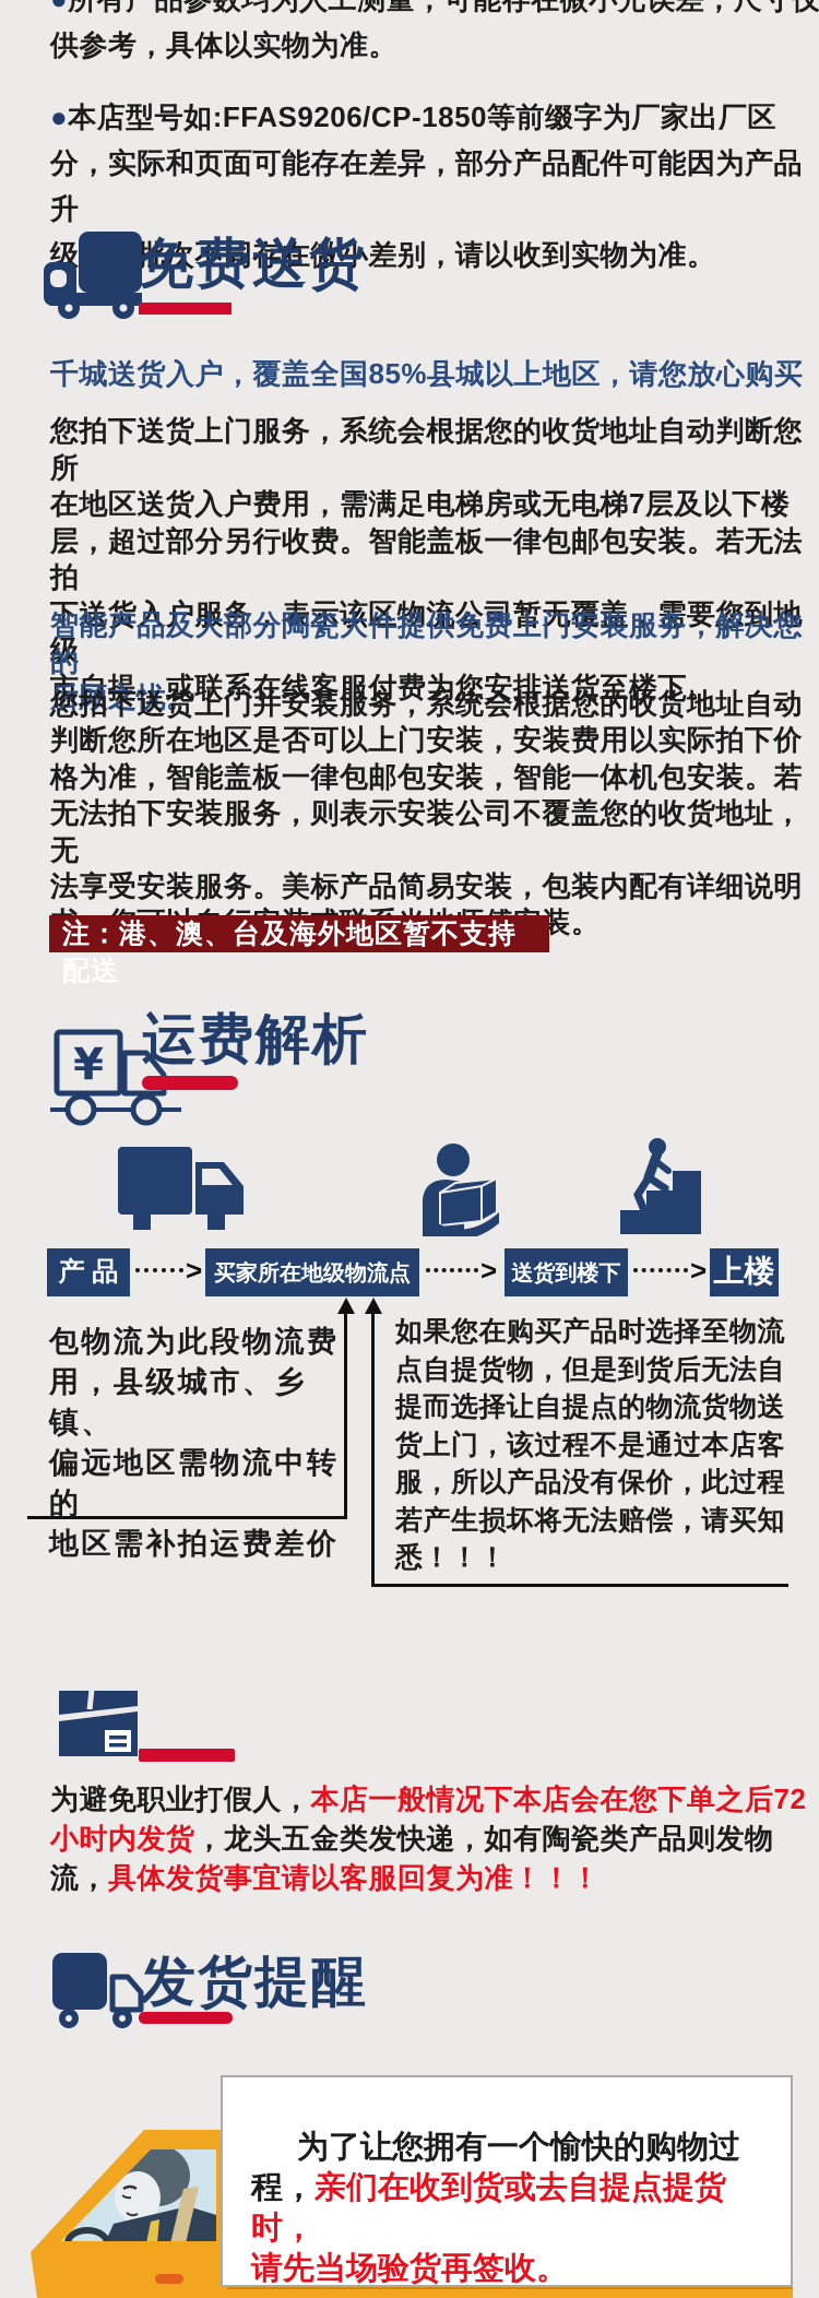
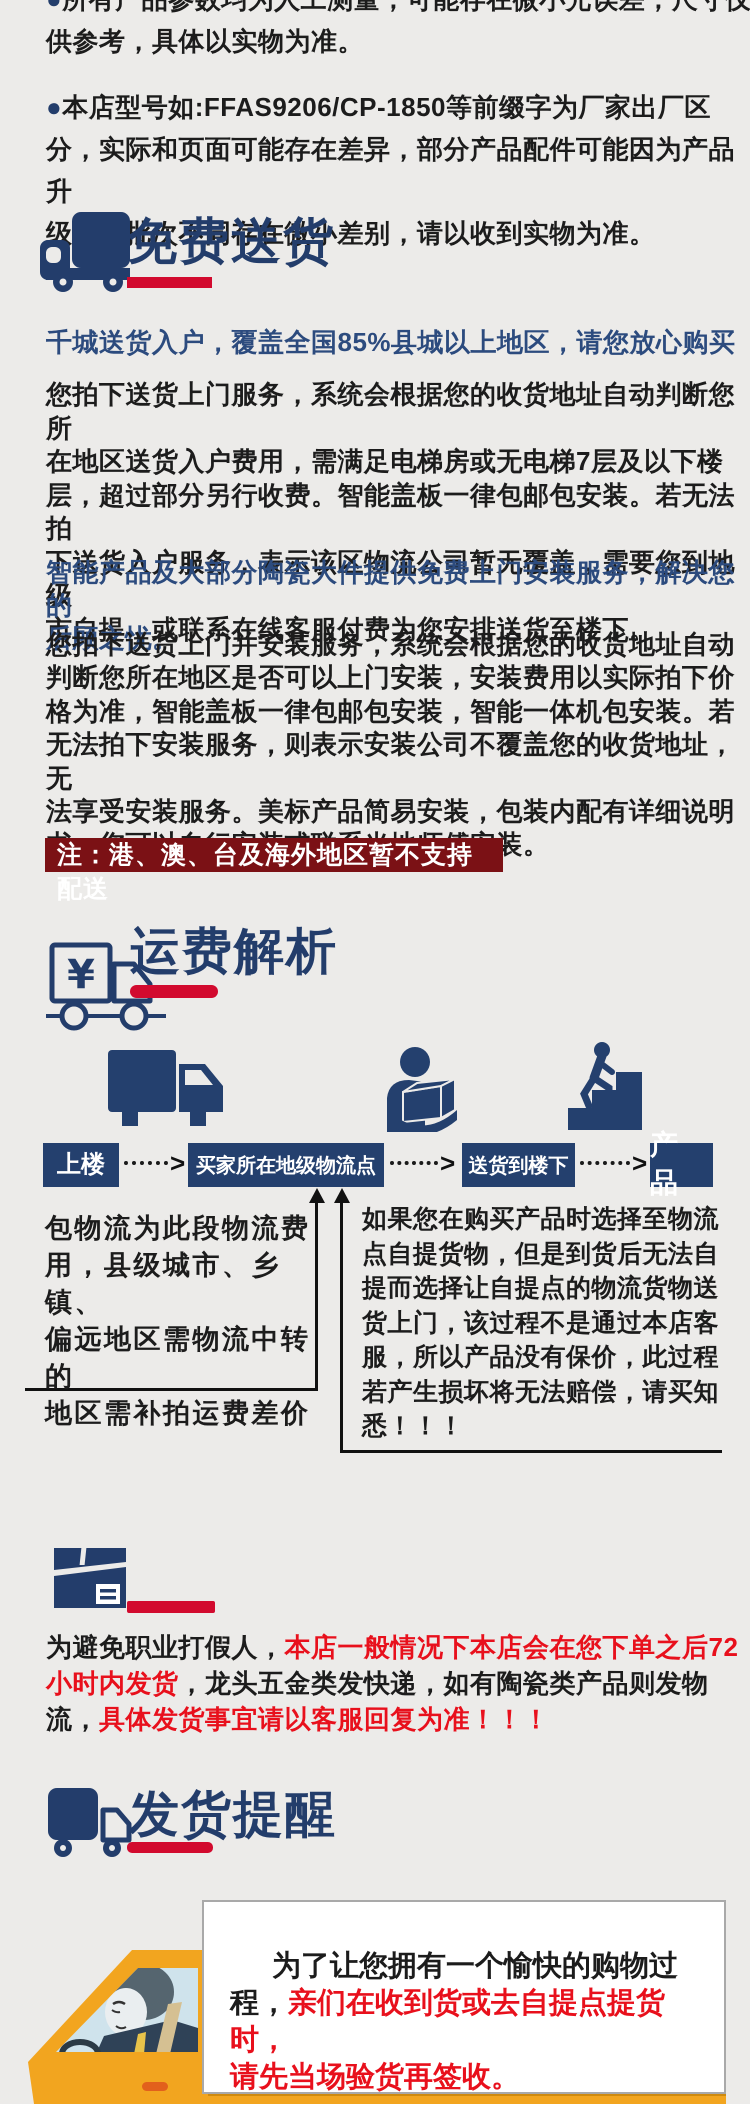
  供参考，具体以实物为准。
  ●本店型号如:FFAS9206/CP-1850等前缀字为厂家出厂区
  分，实际和页面可能存在差异，部分产品配件可能因为产品升
  级批次不同存在微小差别，请以收到实物为准。
  免费送货
  千城送货入户，覆盖全国85%县城以上地区，请您放心购买
  您拍下送货上门服务，系统会根据您的收货地址自动判断您所
  在地区送货入户费用，需满足电梯房或无电梯7层及以下楼
  层，超过部分另行收费。智能盖板一律包邮包安装。若无法拍
  下送货入户服务，表示该区物流公司暂无覆盖，需要您到地级
  市自提，或联系在线客服付费为您安排送货至楼下。
  智能产品及大部分陶瓷大件提供免费上门安装服务，解决您的
  后顾之忧。
  您拍下送货上门并安装服务，系统会根据您的收货地址自动
  判断您所在地区是否可以上门安装，安装费用以实际拍下价
  格为准，智能盖板一律包邮包安装，智能一体机包安装。若
  无法拍下安装服务，则表示安装公司不覆盖您的收货地址，无
  法享受安装服务。美标产品简易安装，包装内配有详细说明
  注：港、澳、台及海外地区暂不支持
  ¥
  运费解析
- 产 品
+ 上楼
  买家所在地级物流点
  送货到楼下
- 上楼
+ 产 品
  >
  >
  >
  包物流为此段物流费
  用，县级城市、乡镇、
  偏远地区需物流中转的
  地区需补拍运费差价
  如果您在购买产品时选择至物流
  点自提货物，但是到货后无法自
  提而选择让自提点的物流货物送
  货上门，该过程不是通过本店客
  服，所以产品没有保价，此过程
  若产生损坏将无法赔偿，请买知
  悉！！！
  为避免职业打假人，本店一般情况下本店会在您下单之后72
  小时内发货，龙头五金类发快递，如有陶瓷类产品则发物
  流，具体发货事宜请以客服回复为准！！！
  发货提醒
  为了让您拥有一个愉快的购物过
  程，亲们在收到货或去自提点提货时，
  请先当场验货再签收。
